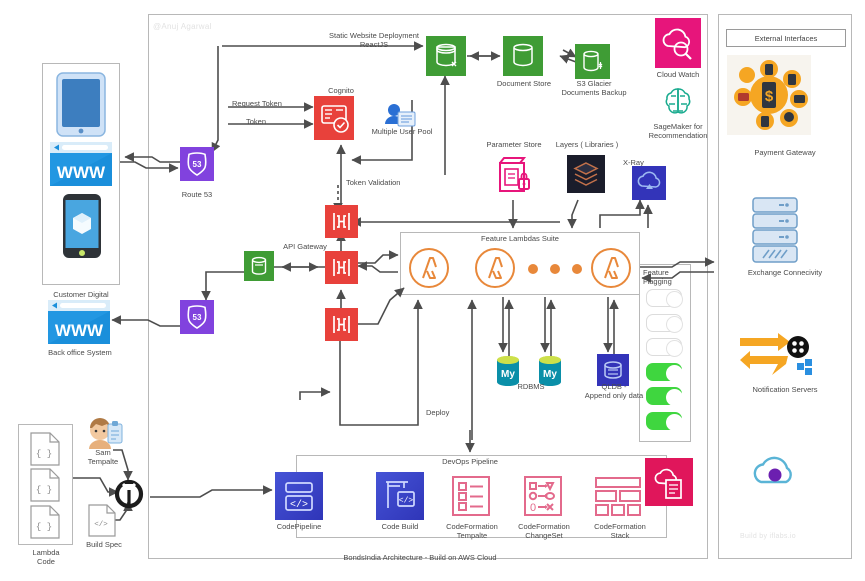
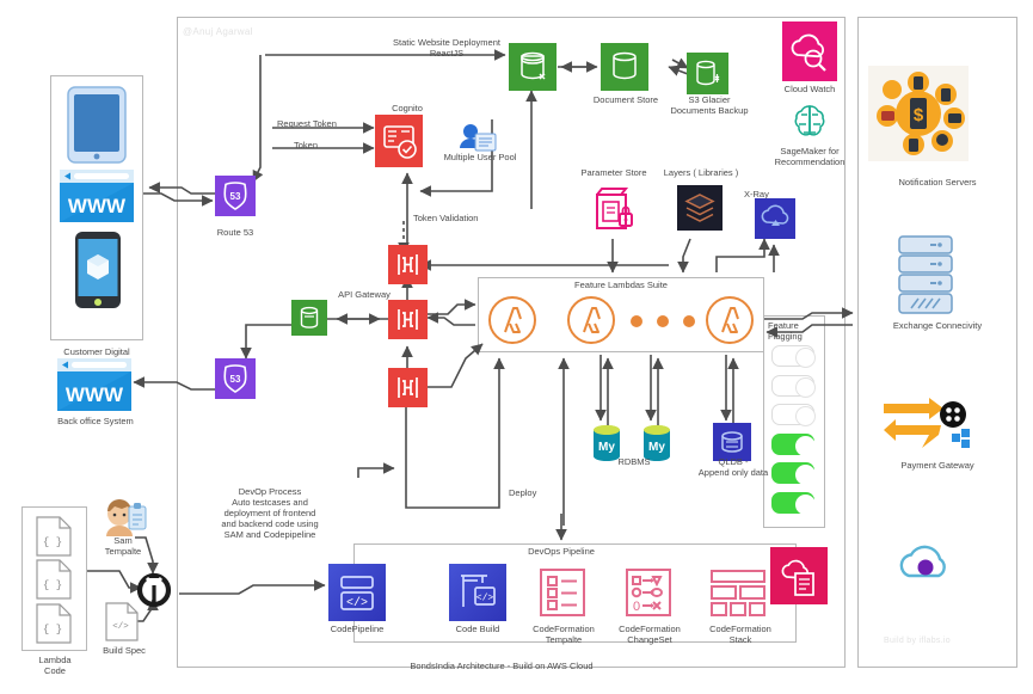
- External Interfaces
  @Anuj Agarwal
  BondsIndia Architecture - Build on AWS Cloud
  WWW
  Customer Digital
  WWW
  Back office System
  { }
  { }
  { }
  Lambda
  Code
  </>
  Build Spec
  Sam
  Tempalte
+ DevOp Process
+ Auto testcases and
+ deployment of frontend
+ and backend code using
+ SAM and Codepipeline
  53
  Route 53
  53
  Cognito
  Multiple User Pool
  Request Token
  Token
  Token Validation
  Static Website Deployment
  ReactJS
  Document Store
  S3 Glacier
  Documents Backup
  API Gateway
  Parameter Store
  Layers ( Libraries )
  X-Ray
  Cloud Watch
  SageMaker for
  Recommendation
  Feature Lambdas Suite
  Feature
  Flagging
  My
  My
  RDBMS
  QLDB -
  Append only data
  Deploy
  DevOps Pipeline
  </>
  CodePipeline
  </>
  Code Build
  CodeFormation
  Tempalte
  0
  CodeFormation
  ChangeSet
  CodeFormation
  Stack
  $
- Payment Gateway
+ Notification Servers
  Exchange Connecivity
- Notification Servers
+ Payment Gateway
